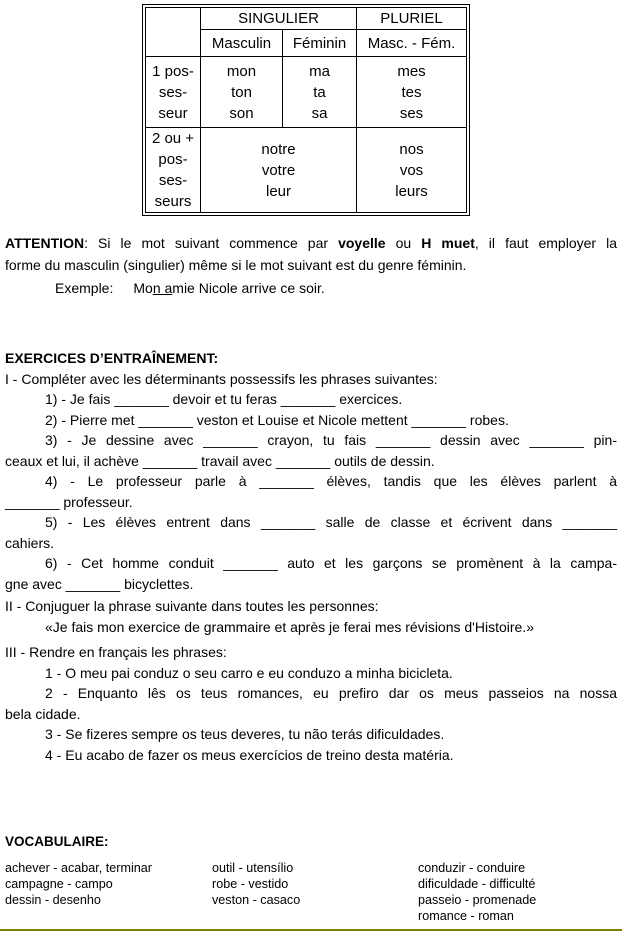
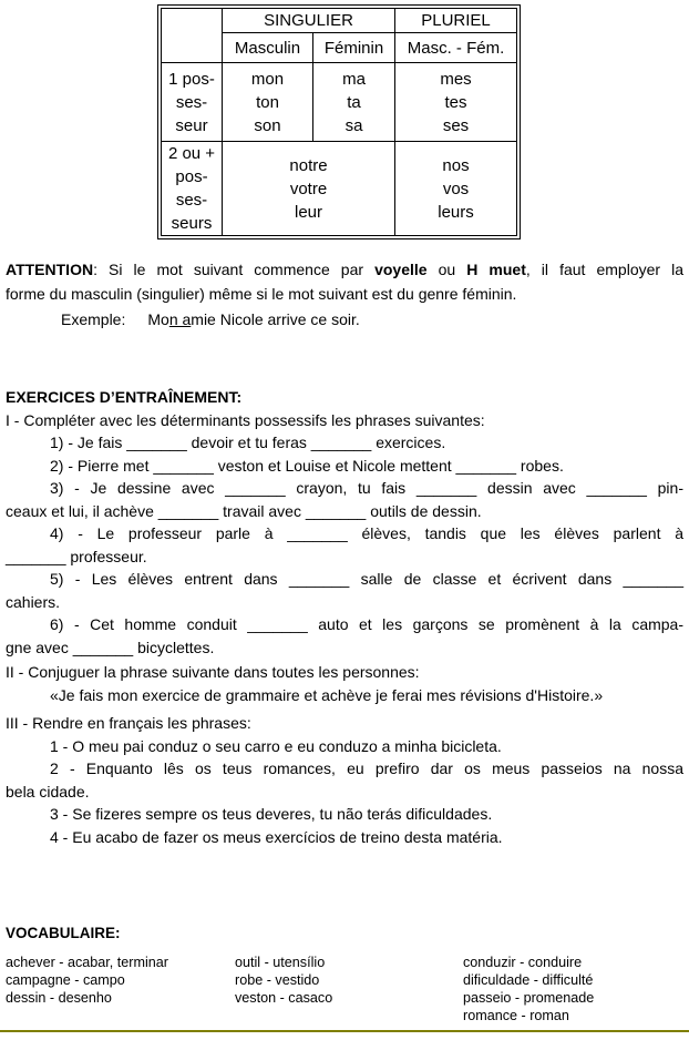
  	SINGULIER	PLURIEL
  Masculin	Féminin	Masc. - Fém.
  1 pos- ses- seur	mon ton son	ma ta sa	mes tes ses
  2 ou + pos- ses- seurs	notre votre leur	nos vos leurs
  ATTENTION: Si le mot suivant commence par voyelle ou H muet, il faut employer la
  forme du masculin (singulier) même si le mot suivant est du genre féminin.
  Exemple: Mon amie Nicole arrive ce soir.
  EXERCICES D’ENTRAÎNEMENT:
  I - Compléter avec les déterminants possessifs les phrases suivantes:
  1) - Je fais _______ devoir et tu feras _______ exercices.
  2) - Pierre met _______ veston et Louise et Nicole mettent _______ robes.
  3) - Je dessine avec _______ crayon, tu fais _______ dessin avec _______ pin-
  ceaux et lui, il achève _______ travail avec _______ outils de dessin.
  4) - Le professeur parle à _______ élèves, tandis que les élèves parlent à
  _______ professeur.
  5) - Les élèves entrent dans _______ salle de classe et écrivent dans _______
  cahiers.
  6) - Cet homme conduit _______ auto et les garçons se promènent à la campa-
  gne avec _______ bicyclettes.
  II - Conjuguer la phrase suivante dans toutes les personnes:
- «Je fais mon exercice de grammaire et après je ferai mes révisions d'Histoire.»
+ «Je fais mon exercice de grammaire et achève je ferai mes révisions d'Histoire.»
  III - Rendre en français les phrases:
  1 - O meu pai conduz o seu carro e eu conduzo a minha bicicleta.
  2 - Enquanto lês os teus romances, eu prefiro dar os meus passeios na nossa
  bela cidade.
  3 - Se fizeres sempre os teus deveres, tu não terás dificuldades.
  4 - Eu acabo de fazer os meus exercícios de treino desta matéria.
  VOCABULAIRE:
  achever - acabar, terminar
  campagne - campo
  dessin - desenho
  outil - utensílio
  robe - vestido
  veston - casaco
  conduzir - conduire
  dificuldade - difficulté
  passeio - promenade
  romance - roman
